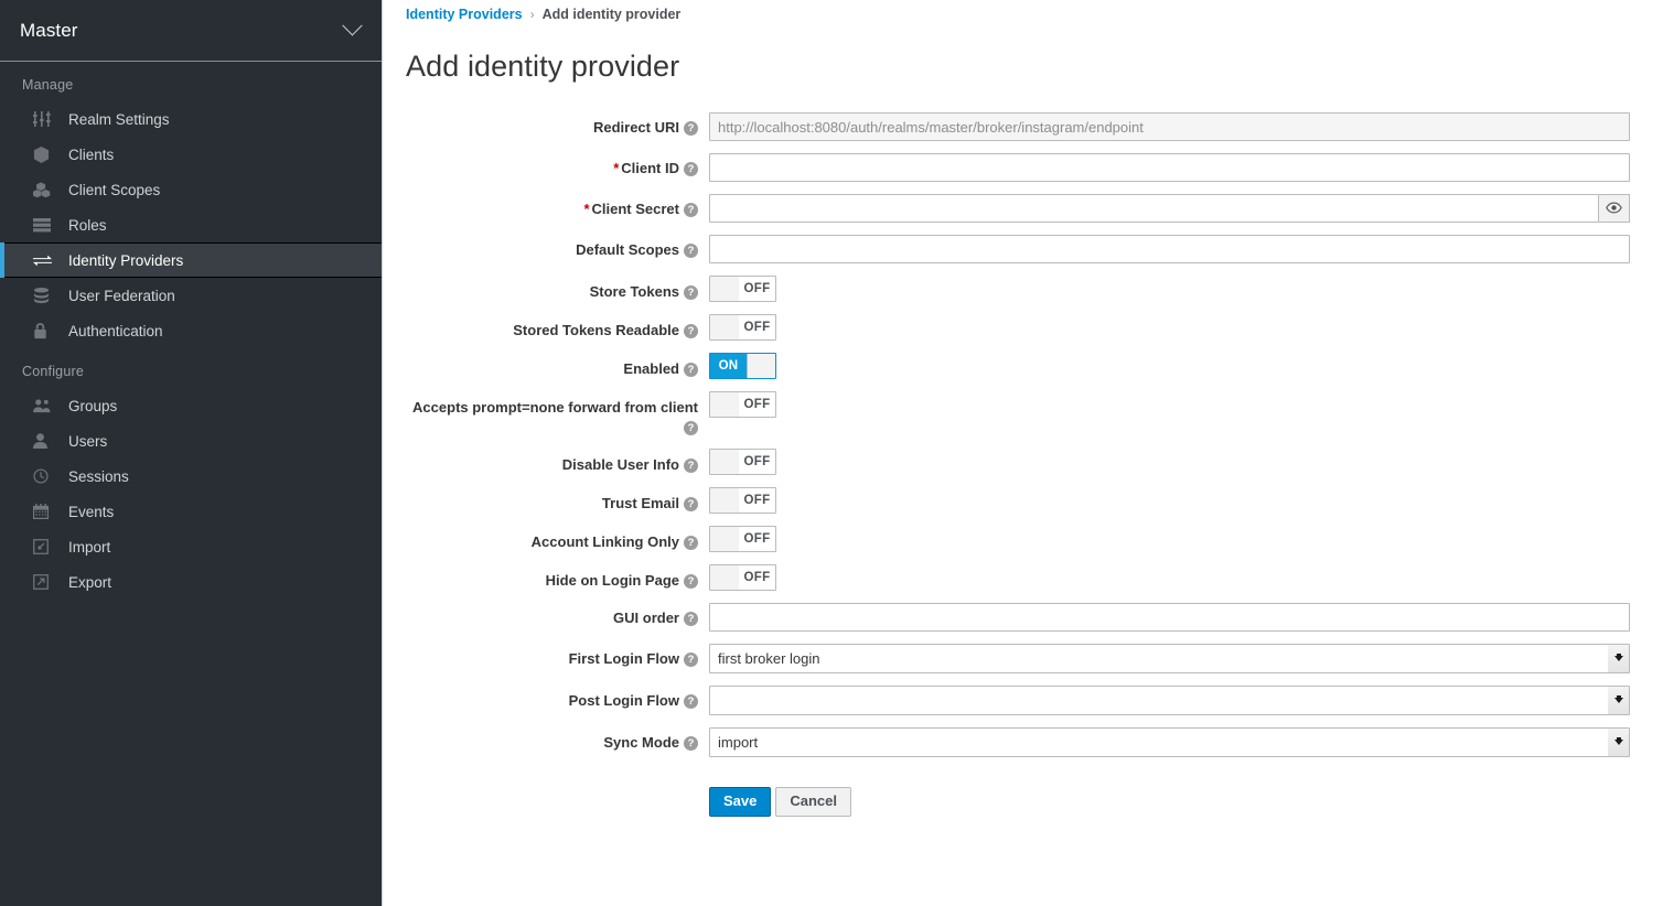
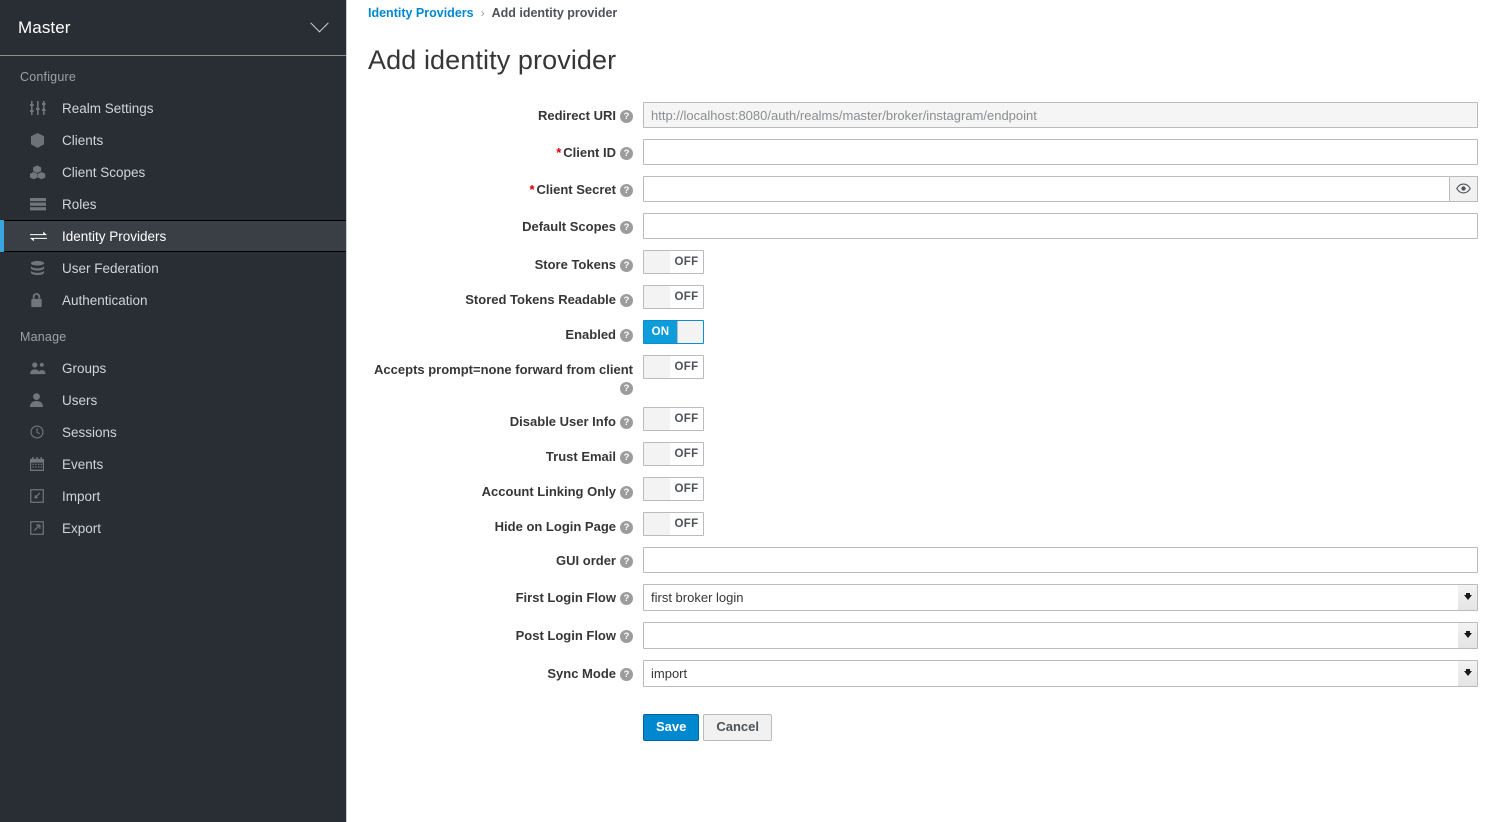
  Master
- Manage
+ Configure
  Realm Settings
  Clients
  Client Scopes
  Roles
  Identity Providers
  User Federation
  Authentication
- Configure
+ Manage
  Groups
  Users
  Sessions
  Events
  Import
  Export
  Identity Providers
  ›
  Add identity provider
  Add identity provider
  Redirect URI ?
  http://localhost:8080/auth/realms/master/broker/instagram/endpoint
  * Client ID ?
  * Client Secret ?
  Default Scopes ?
  Store Tokens ?
  OFF
  Stored Tokens Readable ?
  OFF
  Enabled ?
  ON
  Accepts prompt=none forward from client?
  OFF
  Disable User Info ?
  OFF
  Trust Email ?
  OFF
  Account Linking Only ?
  OFF
  Hide on Login Page ?
  OFF
  GUI order ?
  First Login Flow ?
  first broker login
  Post Login Flow ?
  Sync Mode ?
  import
  Save
  Cancel
